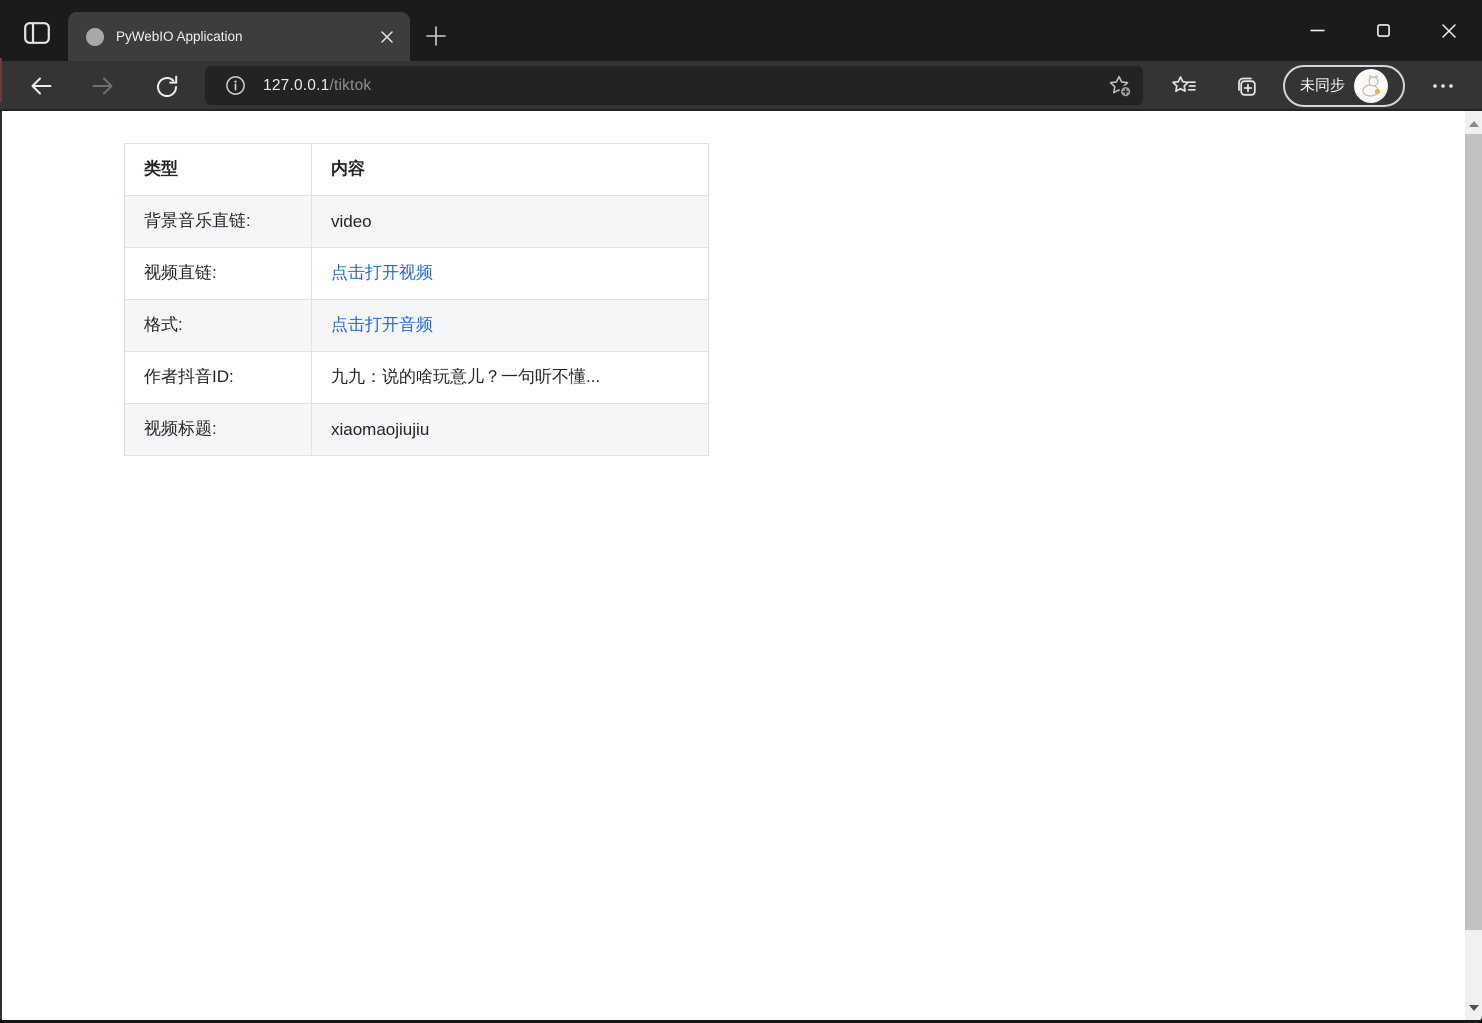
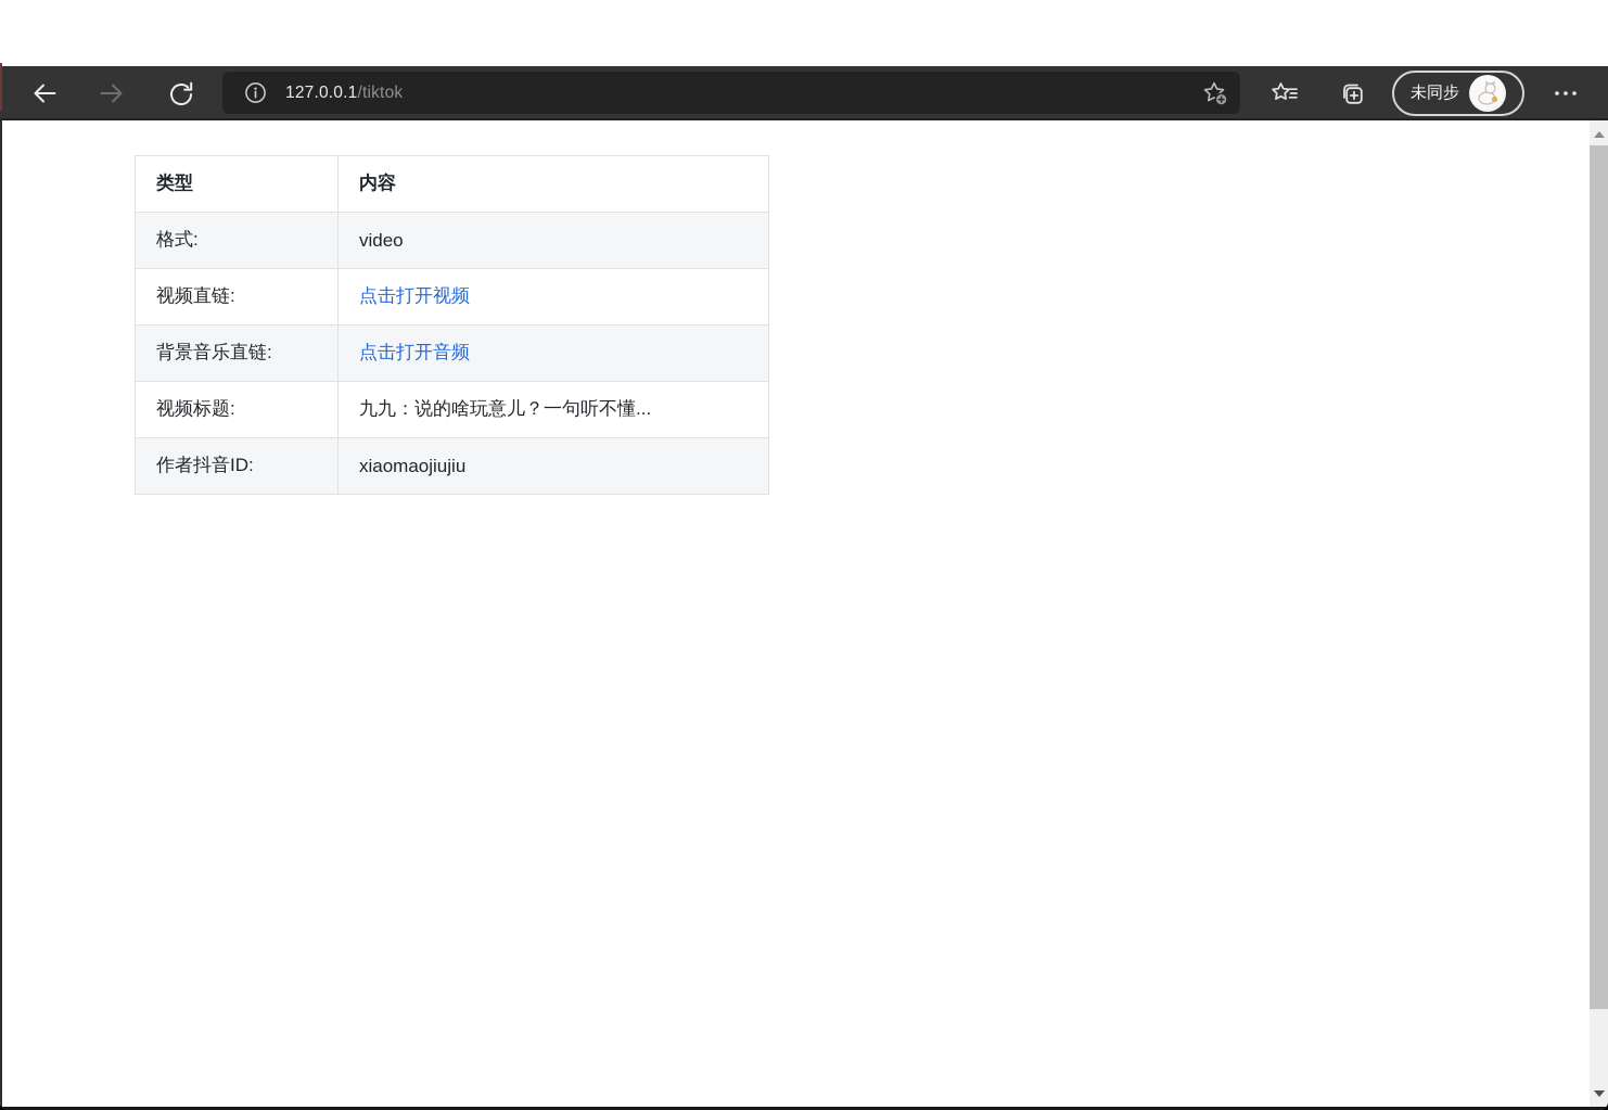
- PyWebIO Application
  127.0.0.1/tiktok
  未同步
  类型	内容
- 背景音乐直链:	video
+ 格式:	video
  视频直链:	点击打开视频
- 格式:	点击打开音频
+ 背景音乐直链:	点击打开音频
- 作者抖音ID:	九九：说的啥玩意儿？一句听不懂...
+ 视频标题:	九九：说的啥玩意儿？一句听不懂...
- 视频标题:	xiaomaojiujiu
+ 作者抖音ID:	xiaomaojiujiu
